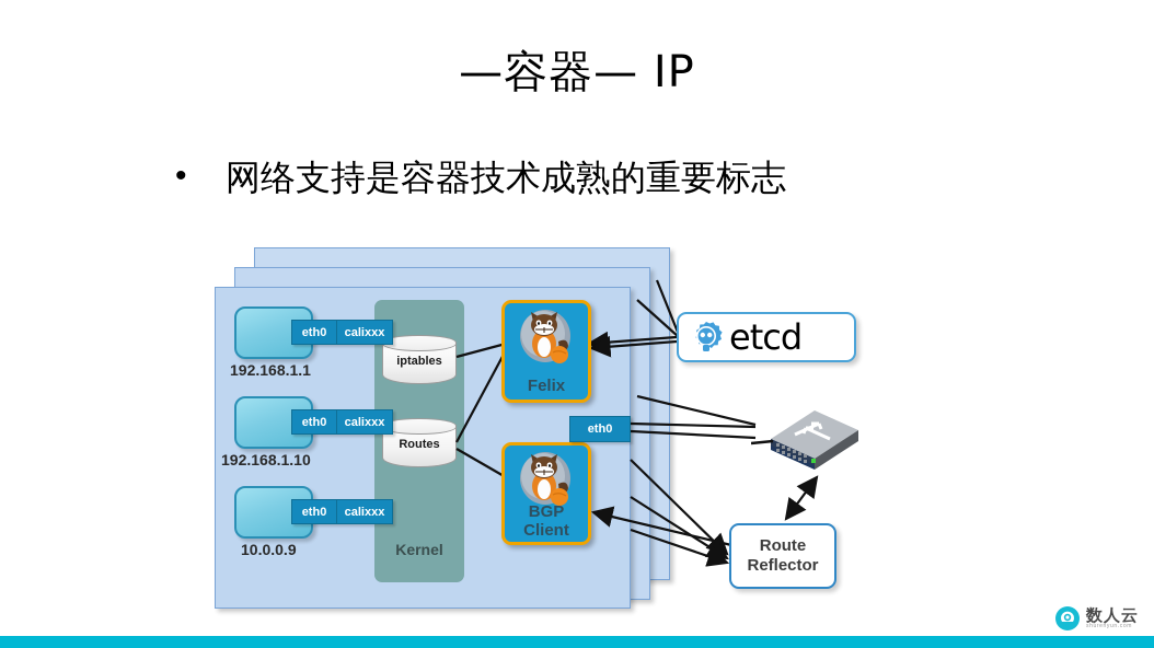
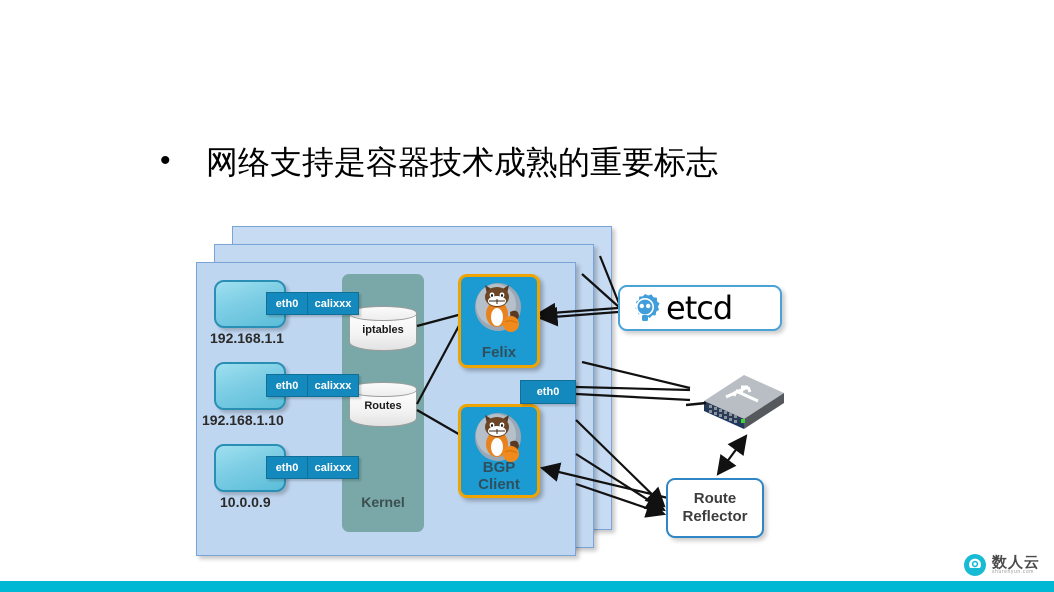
- —容器— IP
  •
  网络支持是容器技术成熟的重要标志
  Kernel
  iptables
  Routes
  eth0
  calixxx
  eth0
  calixxx
  eth0
  calixxx
  192.168.1.1
  192.168.1.10
  10.0.0.9
  Felix
  BGP
  Client
  eth0
  etcd
  Route
  Reflector
  数人云
